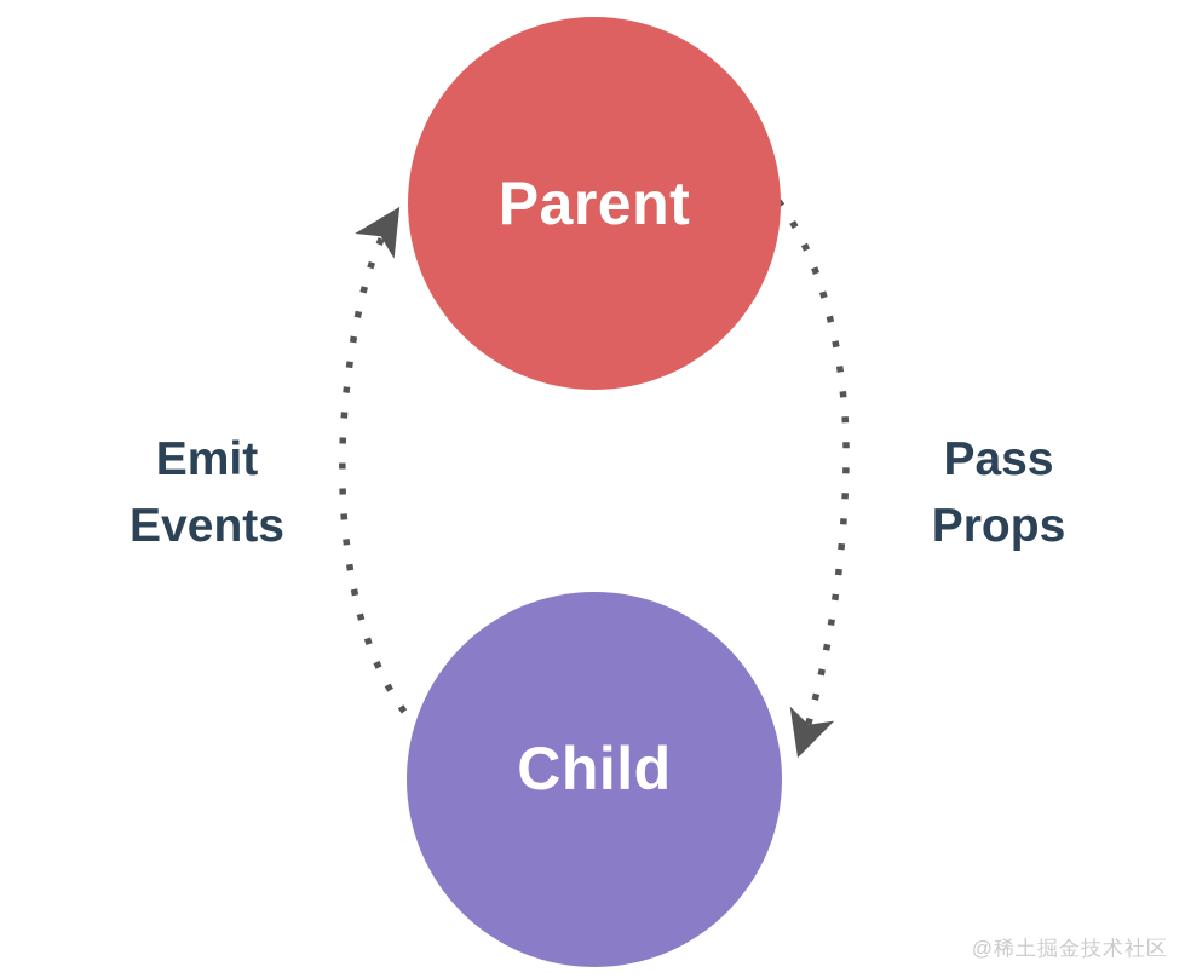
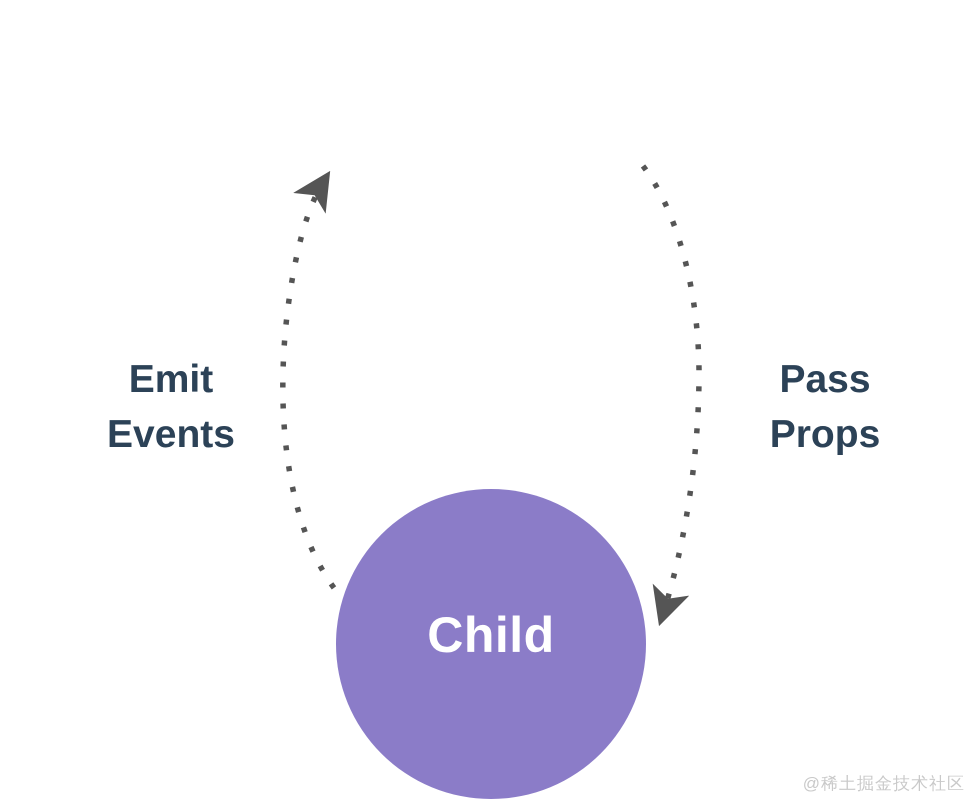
- Parent
  Child
  Emit
  Events
  Pass
  Props
  @稀土掘金技术社区
